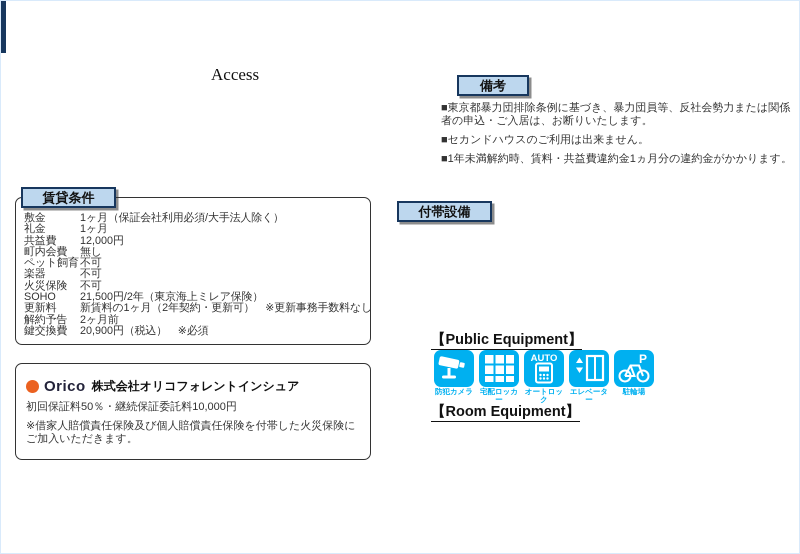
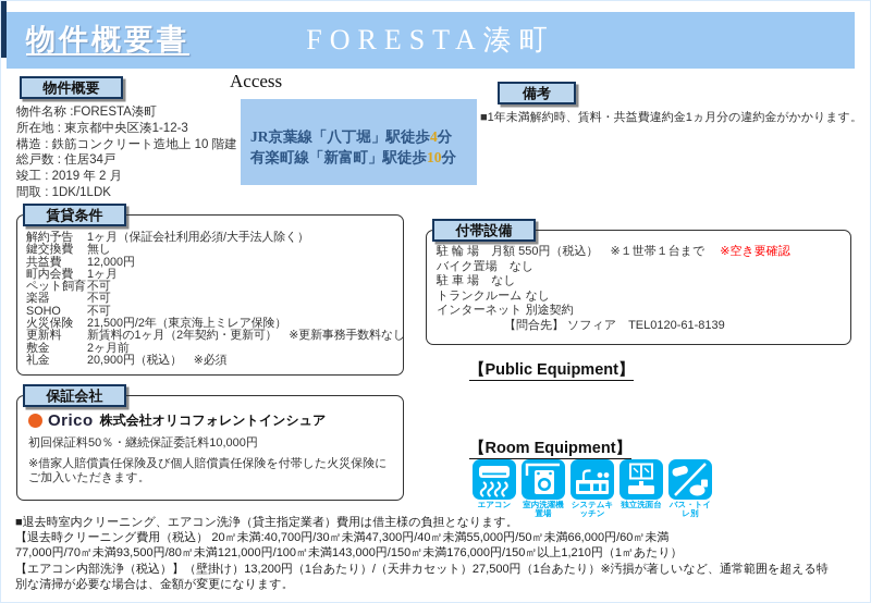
+ 物件概要書
+ FORESTA湊町
+ 物件概要
+ 物件名称 :FORESTA湊町
+ 所在地 : 東京都中央区湊1-12-3
+ 構造 : 鉄筋コンクリート造地上 10 階建
+ 総戸数 : 住居34戸
+ 竣工 : 2019 年 2 月
+ 間取 : 1DK/1LDK
  Access
+ JR京葉線「八丁堀」駅徒歩4分
+ 有楽町線「新富町」駅徒歩10分
  備考
- ■東京都暴力団排除条例に基づき、暴力団員等、反社会勢力または関係者の申込・ご入居は、お断りいたします。
- ■セカンドハウスのご利用は出来ません。
  ■1年未満解約時、賃料・共益費違約金1ヵ月分の違約金がかかります。
- 敷金
+ 解約予告
  1ヶ月（保証会社利用必須/大手法人除く）
- 礼金
+ 鍵交換費
- 1ヶ月
+ 無し
  共益費
  12,000円
  町内会費
- 無し
+ 1ヶ月
  ペット飼育
  不可
  楽器
  不可
- 火災保険
+ SOHO
  不可
- SOHO
+ 火災保険
  21,500円/2年（東京海上ミレア保険）
  更新料
  新賃料の1ヶ月（2年契約・更新可） ※更新事務手数料なし
- 解約予告
+ 敷金
  2ヶ月前
- 鍵交換費
+ 礼金
  20,900円（税込） ※必須
  賃貸条件
+ 駐 輪 場 月額 550円（税込） ※１世帯１台まで ※空き要確認
+ バイク置場 なし
+ 駐 車 場 なし
+ トランクルーム なし
+ インターネット 別途契約
+ 【問合先】 ソフィア TEL0120-61-8139
  付帯設備
  Orico
  株式会社オリコフォレントインシュア
  初回保証料50％・継続保証委託料10,000円
  ※借家人賠償責任保険及び個人賠償責任保険を付帯した火災保険にご加入いただきます。
+ 保証会社
  【Public Equipment】
- 防犯カメラ
- 宅配ロッカー
- AUTO
- オートロック
- エレベーター
- P
- 駐輪場
  【Room Equipment】
+ エアコン
+ 室内洗濯機置場
+ システムキッチン
+ 独立洗面台
+ バス・トイレ別
+ ■退去時室内クリーニング、エアコン洗浄（貸主指定業者）費用は借主様の負担となります。
+ 【退去時クリーニング費用（税込） 20㎡未満:40,700円/30㎡未満47,300円/40㎡未満55,000円/50㎡未満66,000円/60㎡未満
+ 77,000円/70㎡未満93,500円/80㎡未満121,000円/100㎡未満143,000円/150㎡未満176,000円/150㎡以上1,210円（1㎡あたり）
+ 【エアコン内部洗浄（税込）】（壁掛け）13,200円（1台あたり）/（天井カセット）27,500円（1台あたり）※汚損が著しいなど、通常範囲を超える特
+ 別な清掃が必要な場合は、金額が変更になります。
